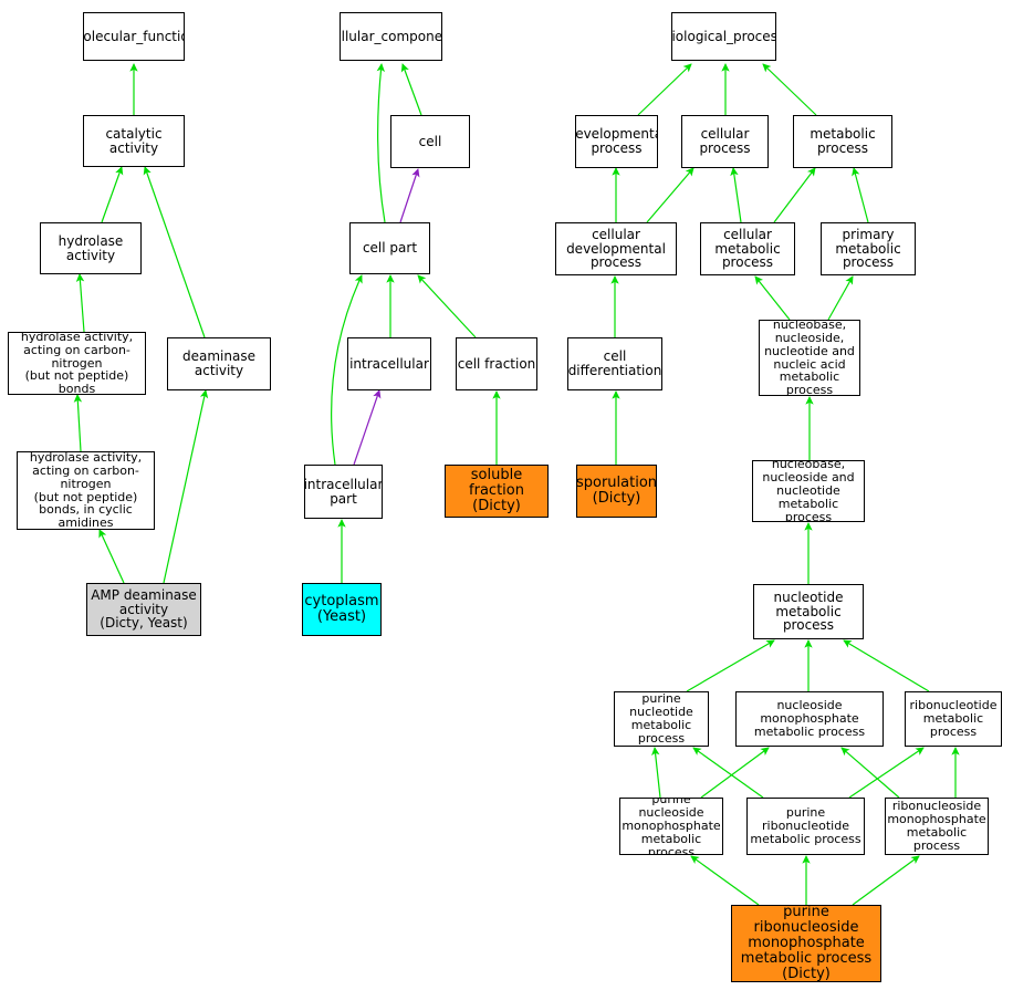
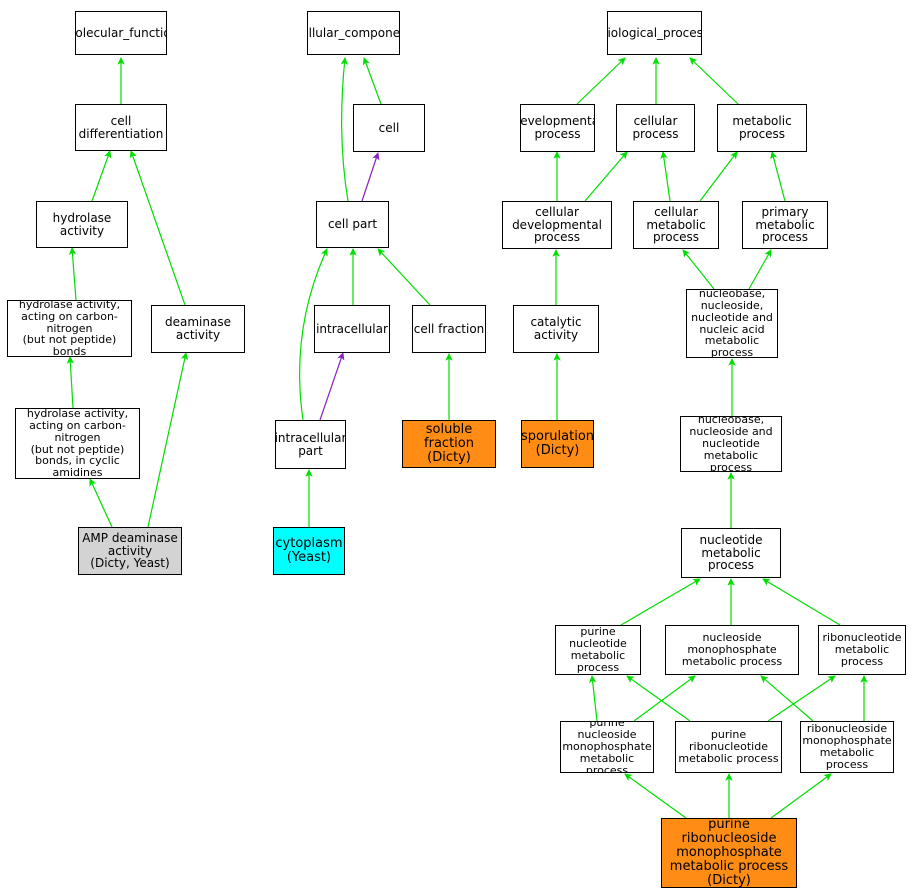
  olecular_functi
- catalytic activity
+ cell differentiation
  hydrolase activity
  hydrolase activity,
  acting on carbon-nitrogen
  (but not peptide)
  bonds
  deaminase activity
  hydrolase activity,
  acting on carbon-nitrogen
  (but not peptide)
  bonds, in cyclic
  amidines
  AMP deaminase
  activity
  (Dicty, Yeast)
  llular_compone
  cell
  cell part
  intracellular
  cell fraction
  intracellular
  part
  cytoplasm
  (Yeast)
  soluble fraction
  (Dicty)
  iological_proces
  evelopment
  process
  cellular process
  metabolic process
  cellular developmental
  process
  cellular metabolic
  process
  primary metabolic
  process
- cell differentiation
+ catalytic activity
  sporulation
  (Dicty)
  nucleobase,
  nucleoside,
  nucleotide and
  nucleic acid
  metabolic process
  nucleobase,
  nucleoside and
  nucleotide metabolic
  process
  nucleotide metabolic
  process
  purine nucleotide
  metabolic process
  nucleoside monophosphate
  metabolic process
  ribonucleotide
  metabolic process
  purine nucleoside
  monophosphate
  metabolic process
  purine ribonucleotide
  metabolic process
  ribonucleoside
  monophosphate
  metabolic process
  purine ribonucleoside
  monophosphate
  metabolic process
  (Dicty)
